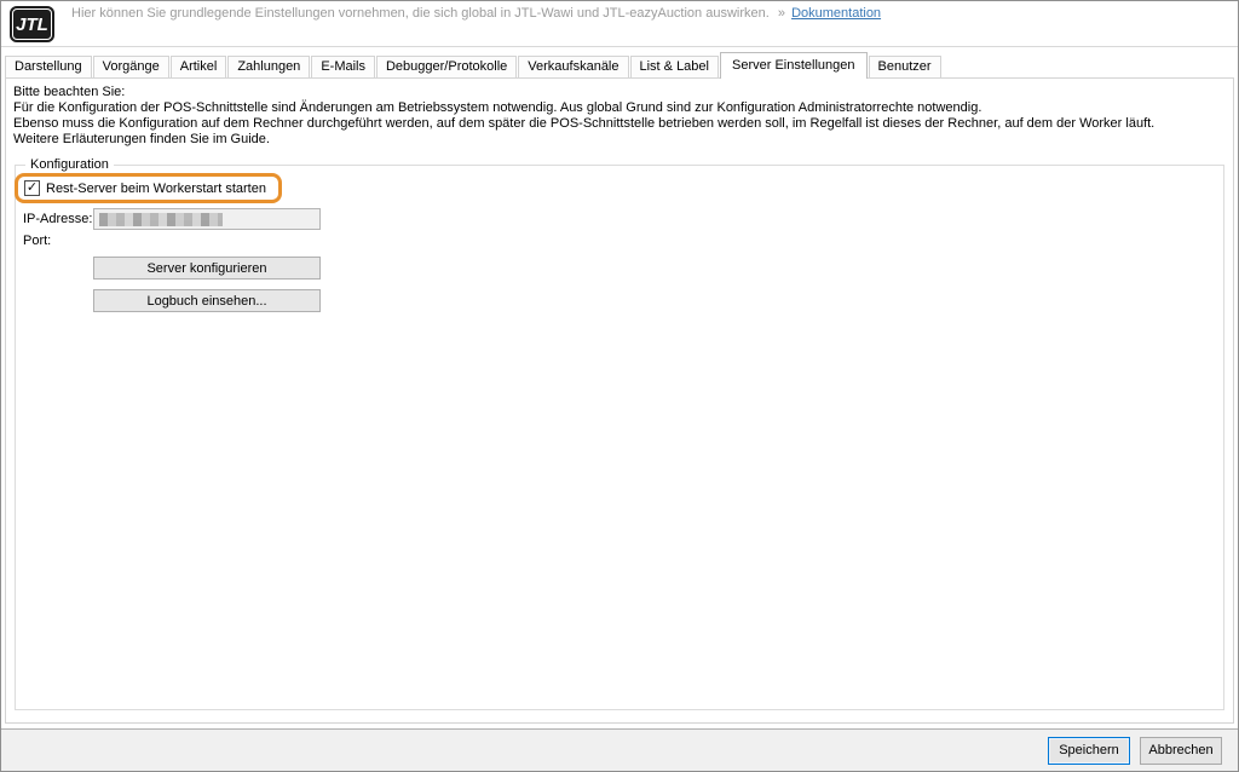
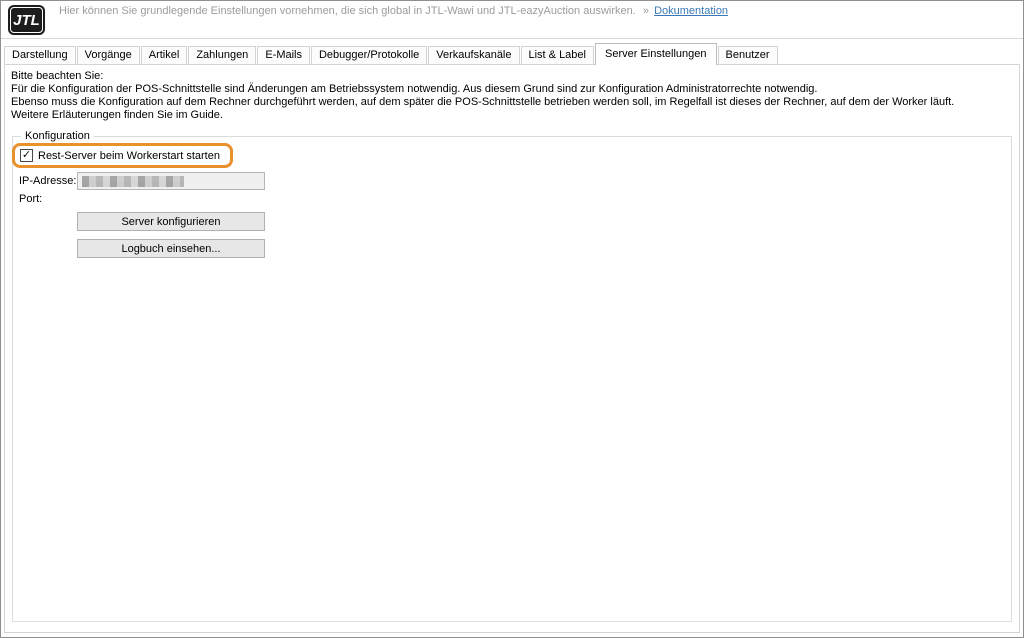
  JTL
  Hier können Sie grundlegende Einstellungen vornehmen, die sich global in JTL-Wawi und JTL-eazyAuction auswirken. » Dokumentation
  Darstellung
  Vorgänge
  Artikel
  Zahlungen
  E-Mails
  Debugger/Protokolle
  Verkaufskanäle
  List & Label
  Server Einstellungen
  Benutzer
  Bitte beachten Sie:
- Für die Konfiguration der POS-Schnittstelle sind Änderungen am Betriebssystem notwendig. Aus global Grund sind zur Konfiguration Administratorrechte notwendig.
+ Für die Konfiguration der POS-Schnittstelle sind Änderungen am Betriebssystem notwendig. Aus diesem Grund sind zur Konfiguration Administratorrechte notwendig.
  Ebenso muss die Konfiguration auf dem Rechner durchgeführt werden, auf dem später die POS-Schnittstelle betrieben werden soll, im Regelfall ist dieses der Rechner, auf dem der Worker läuft.
  Weitere Erläuterungen finden Sie im Guide.
  Konfiguration
  ✓
  Rest-Server beim Workerstart starten
  IP-Adresse:
  Port:
  Server konfigurieren
  Logbuch einsehen...
- Speichern
- Abbrechen
